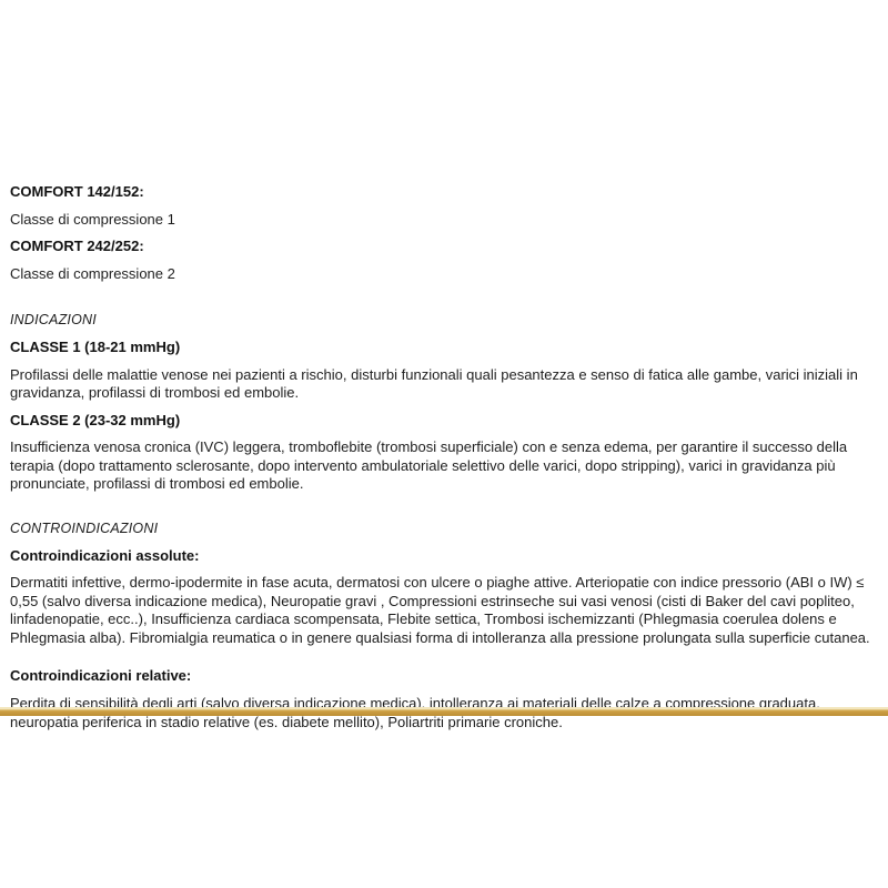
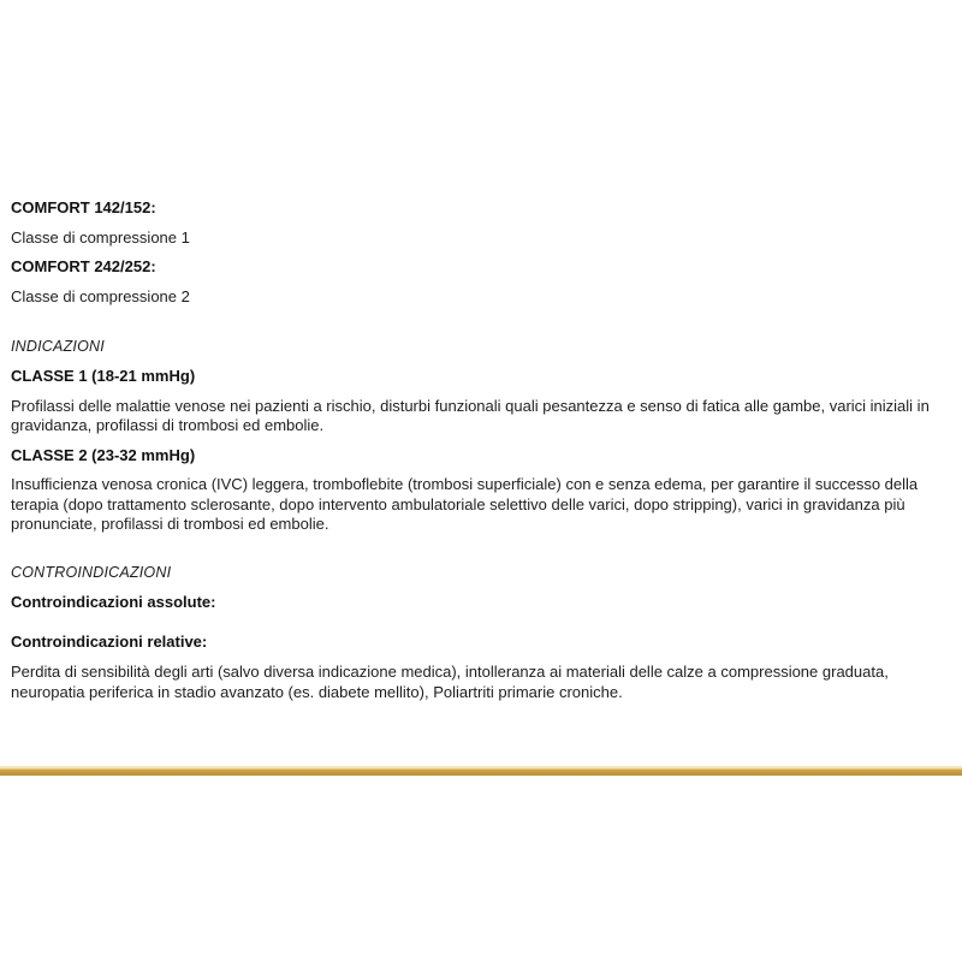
  COMFORT 142/152:
  Classe di compressione 1
  COMFORT 242/252:
  Classe di compressione 2
  INDICAZIONI
  CLASSE 1 (18-21 mmHg)
  Profilassi delle malattie venose nei pazienti a rischio, disturbi funzionali quali pesantezza e senso di fatica alle gambe, varici iniziali in gravidanza, profilassi di trombosi ed embolie.
  CLASSE 2 (23-32 mmHg)
  Insufficienza venosa cronica (IVC) leggera, tromboflebite (trombosi superficiale) con e senza edema, per garantire il successo della terapia (dopo trattamento sclerosante, dopo intervento ambulatoriale selettivo delle varici, dopo stripping), varici in gravidanza più pronunciate, profilassi di trombosi ed embolie.
  CONTROINDICAZIONI
  Controindicazioni assolute:
- Dermatiti infettive, dermo-ipodermite in fase acuta, dermatosi con ulcere o piaghe attive. Arteriopatie con indice pressorio (ABI o IW) ≤ 0,55 (salvo diversa indicazione medica), Neuropatie gravi , Compressioni estrinseche sui vasi venosi (cisti di Baker del cavi popliteo, linfadenopatie, ecc..), Insufficienza cardiaca scompensata, Flebite settica, Trombosi ischemizzanti (Phlegmasia coerulea dolens e Phlegmasia alba). Fibromialgia reumatica o in genere qualsiasi forma di intolleranza alla pressione prolungata sulla superficie cutanea.
  Controindicazioni relative:
- Perdita di sensibilità degli arti (salvo diversa indicazione medica), intolleranza ai materiali delle calze a compressione graduata, neuropatia periferica in stadio relative (es. diabete mellito), Poliartriti primarie croniche.
+ Perdita di sensibilità degli arti (salvo diversa indicazione medica), intolleranza ai materiali delle calze a compressione graduata, neuropatia periferica in stadio avanzato (es. diabete mellito), Poliartriti primarie croniche.
